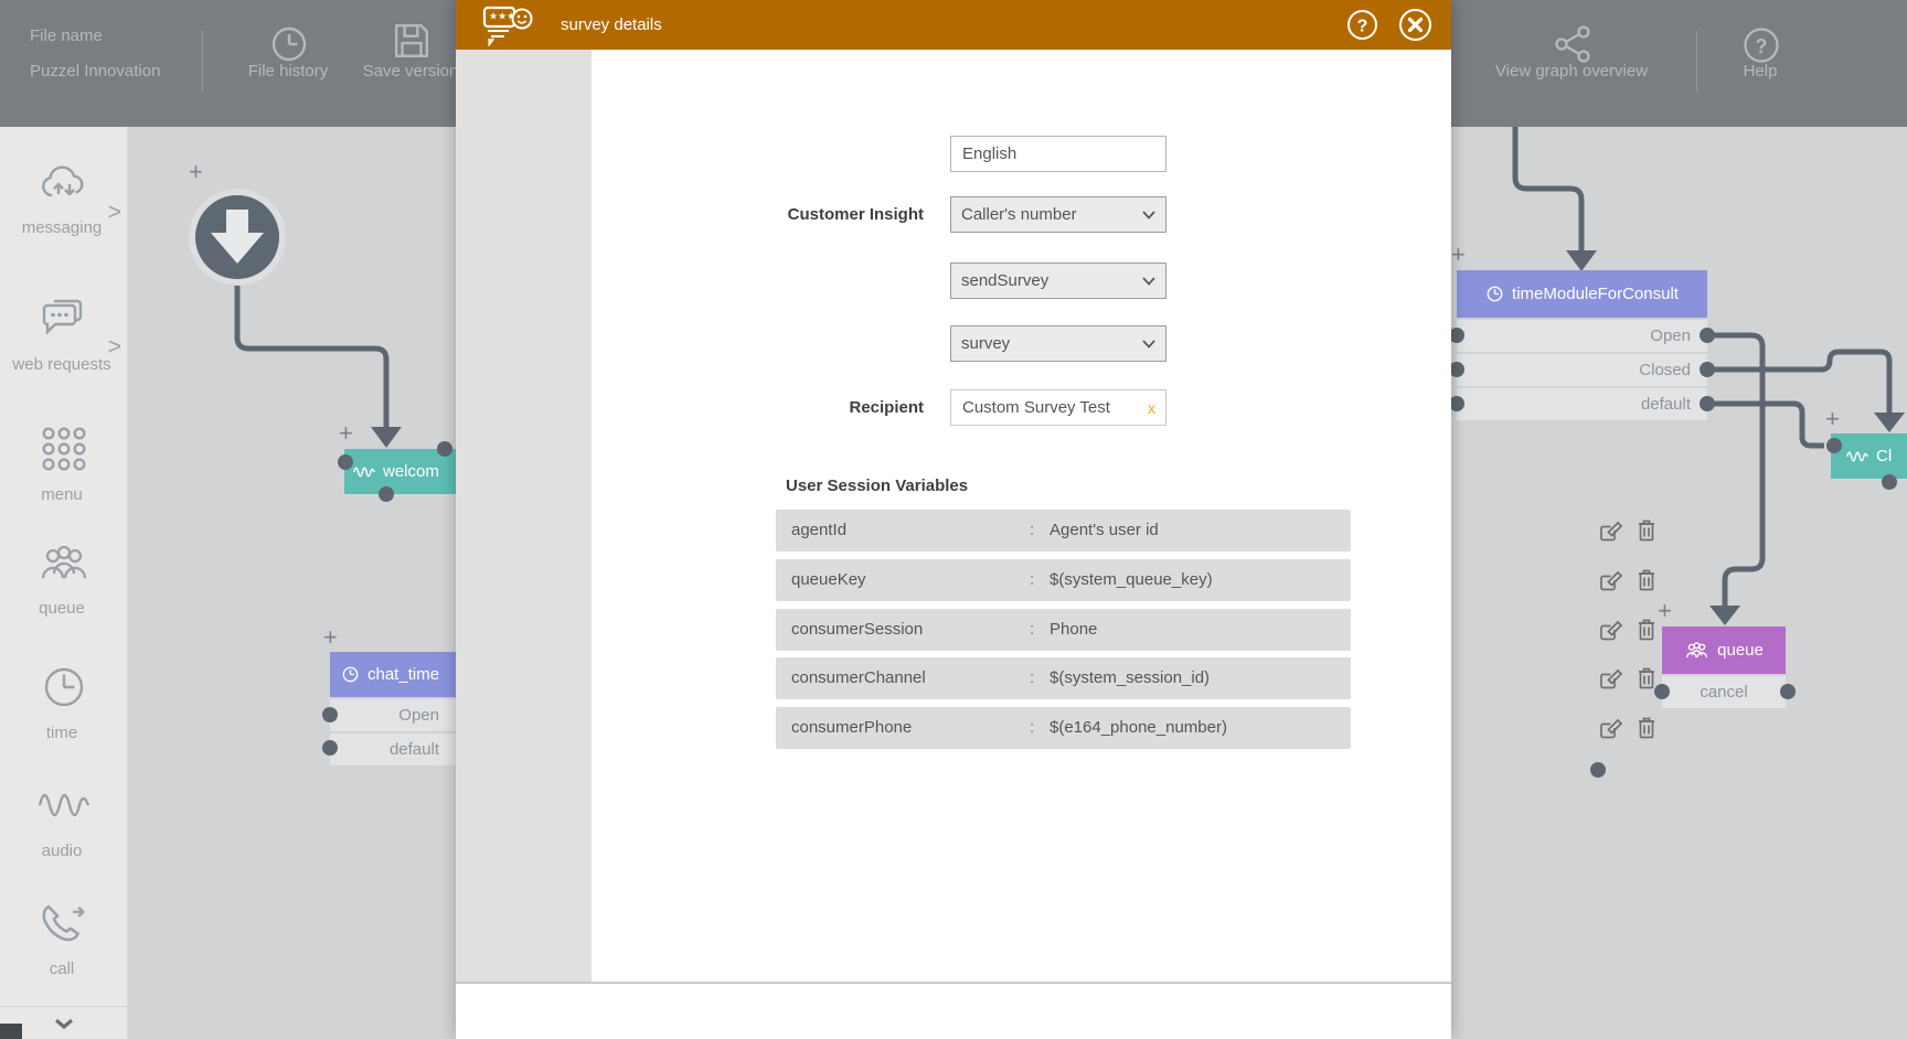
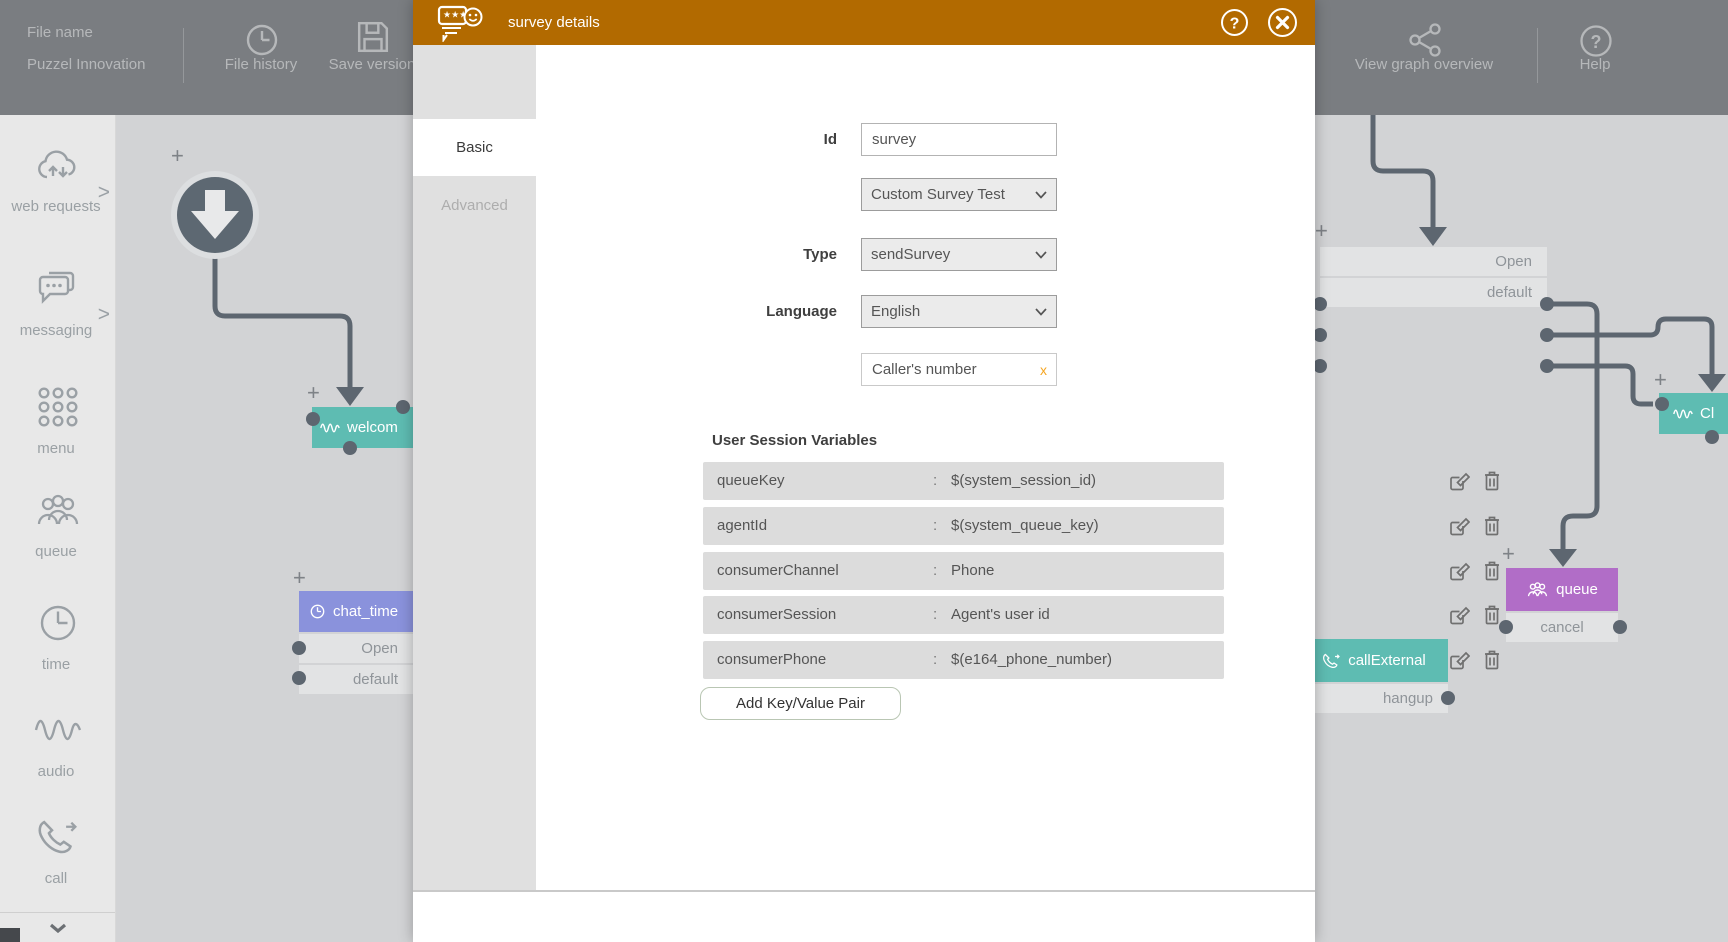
  +
  +
  +
  +
  +
  +
  welcom
  chat_time
  Open
  default
- timeModuleForConsult
  Open
- Closed
  default
  queue
  cancel
+ callExternal
+ hangup
  Cl
  File name
  Puzzel Innovation
  File history
  Save version
  View graph overview
  ?
  Help
- messaging
+ web requests
  >
- web requests
+ messaging
  >
  menu
  queue
  time
  audio
  call
  ★★★
  survey details
  ?
+ Basic
+ Advanced
+ Id
- English
+ survey
- Customer Insight
- Caller's number
+ Custom Survey Test
+ Type
  sendSurvey
+ Language
- survey
+ English
- Recipient
- Custom Survey Test
+ Caller's number
  x
  User Session Variables
- agentId
+ queueKey
  :
- Agent's user id
+ $(system_session_id)
- queueKey
+ agentId
  :
  $(system_queue_key)
- consumerSession
+ consumerChannel
  :
  Phone
- consumerChannel
+ consumerSession
  :
- $(system_session_id)
+ Agent's user id
  consumerPhone
  :
  $(e164_phone_number)
+ Add Key/Value Pair
